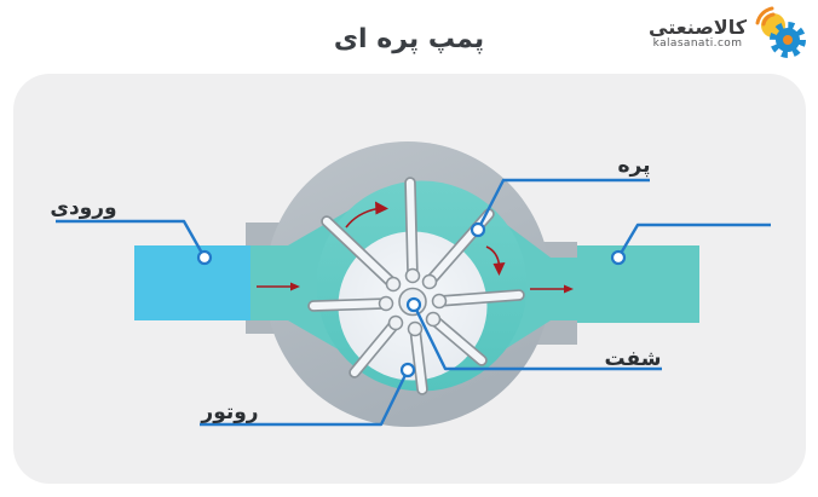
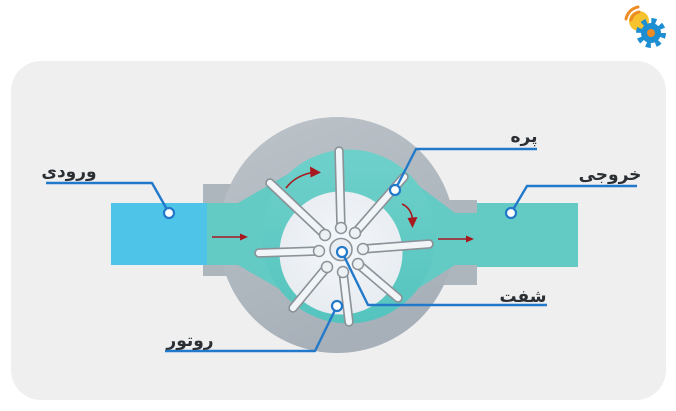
- پمپ پره ای
- کالاصنعتی
- kalasanati.com
  ورودی
+ خروجی
  پره
  شفت
  روتور
